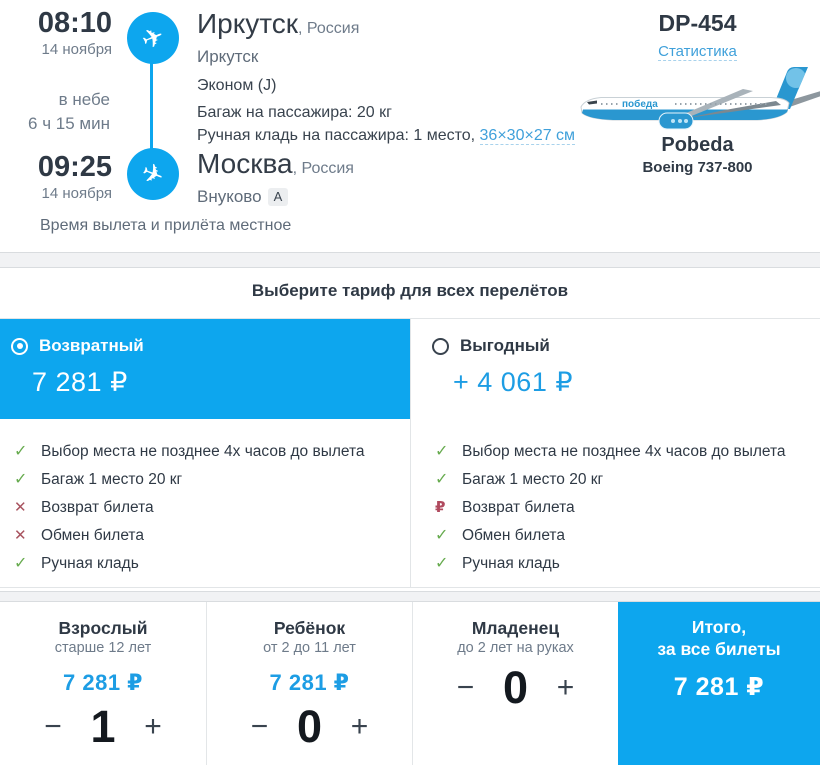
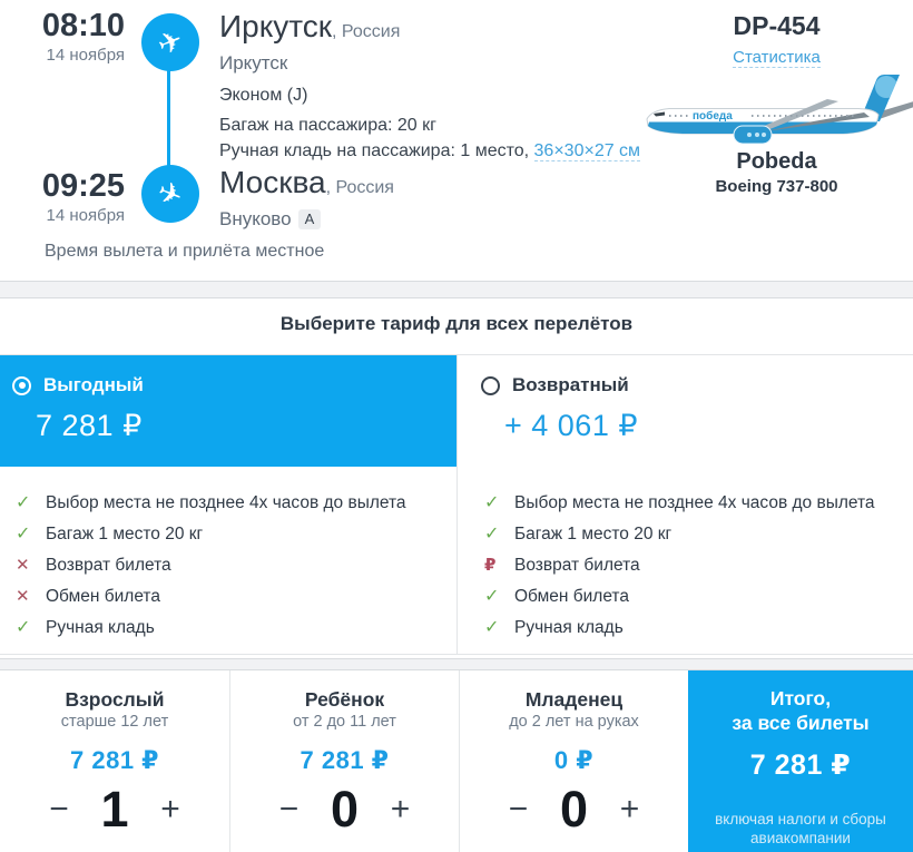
  08:10
  14 ноября
- в небе
- 6 ч 15 мин
  09:25
  14 ноября
  Иркутск, Россия
  Иркутск
  Эконом (J)
  Багаж на пассажира: 20 кг
  Ручная кладь на пассажира: 1 место, 36×30×27 см
  Москва, Россия
  Внуково A
  Время вылета и прилёта местное
  DP-454
  Статистика
  победа
  Pobeda
  Boeing 737-800
  Выберите тариф для всех перелётов
- Возвратный
+ Выгодный
  7 281 ₽
  Выбор места не позднее 4х часов до вылета
  Багаж 1 место 20 кг
  Возврат билета
  Обмен билета
  Ручная кладь
- Выгодный
+ Возвратный
  + 4 061 ₽
  Выбор места не позднее 4х часов до вылета
  Багаж 1 место 20 кг
  Возврат билета
  Обмен билета
  Ручная кладь
  Взрослый
  старше 12 лет
  7 281 ₽
  −
  1
  +
  Ребёнок
  от 2 до 11 лет
  7 281 ₽
  −
  0
  +
  Младенец
  до 2 лет на руках
+ 0 ₽
  −
  0
  +
  Итого,
  за все билеты
  7 281 ₽
+ включая налоги и сборы авиакомпании
